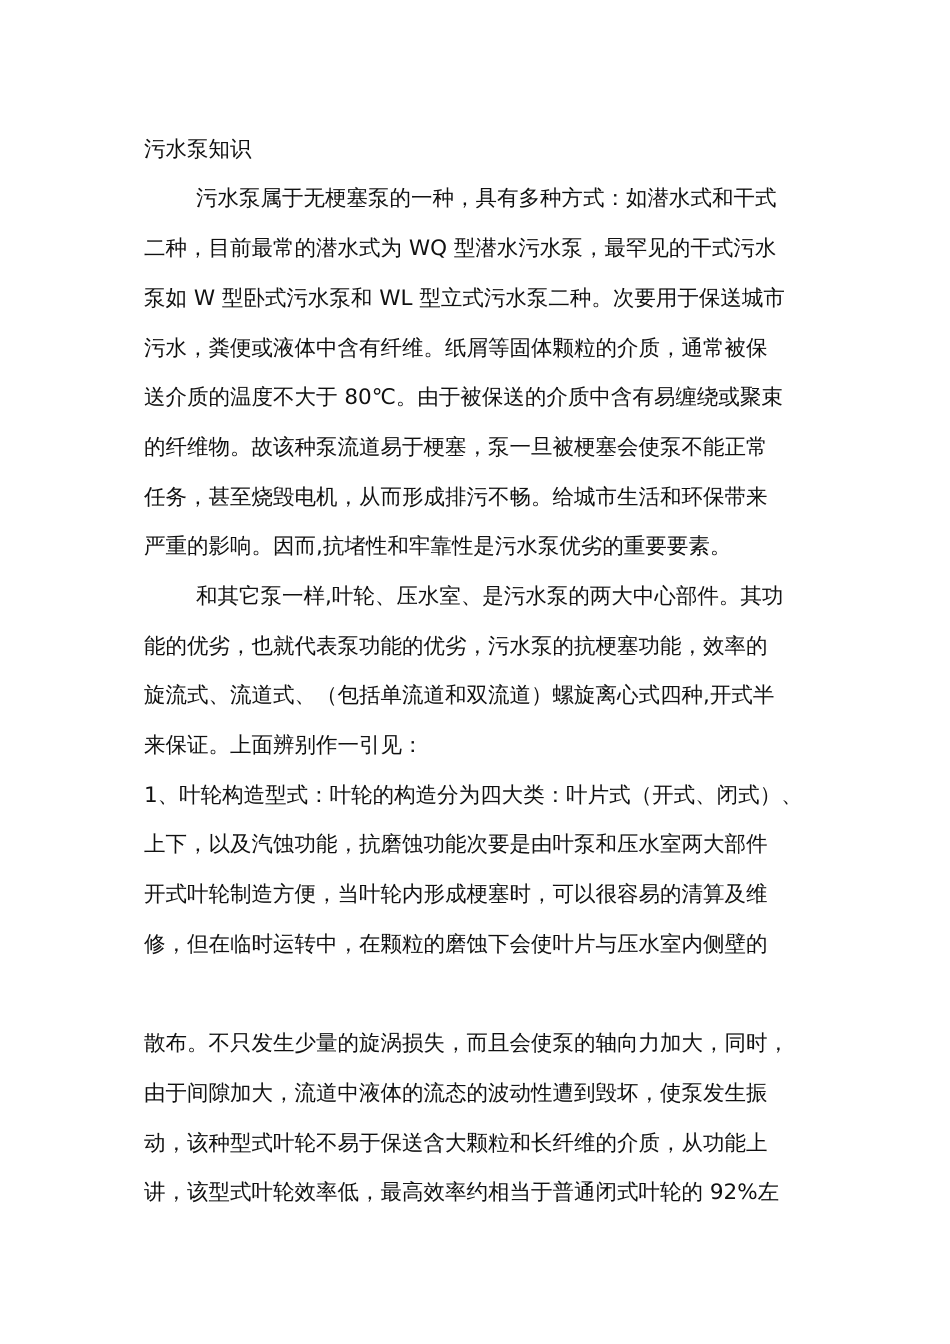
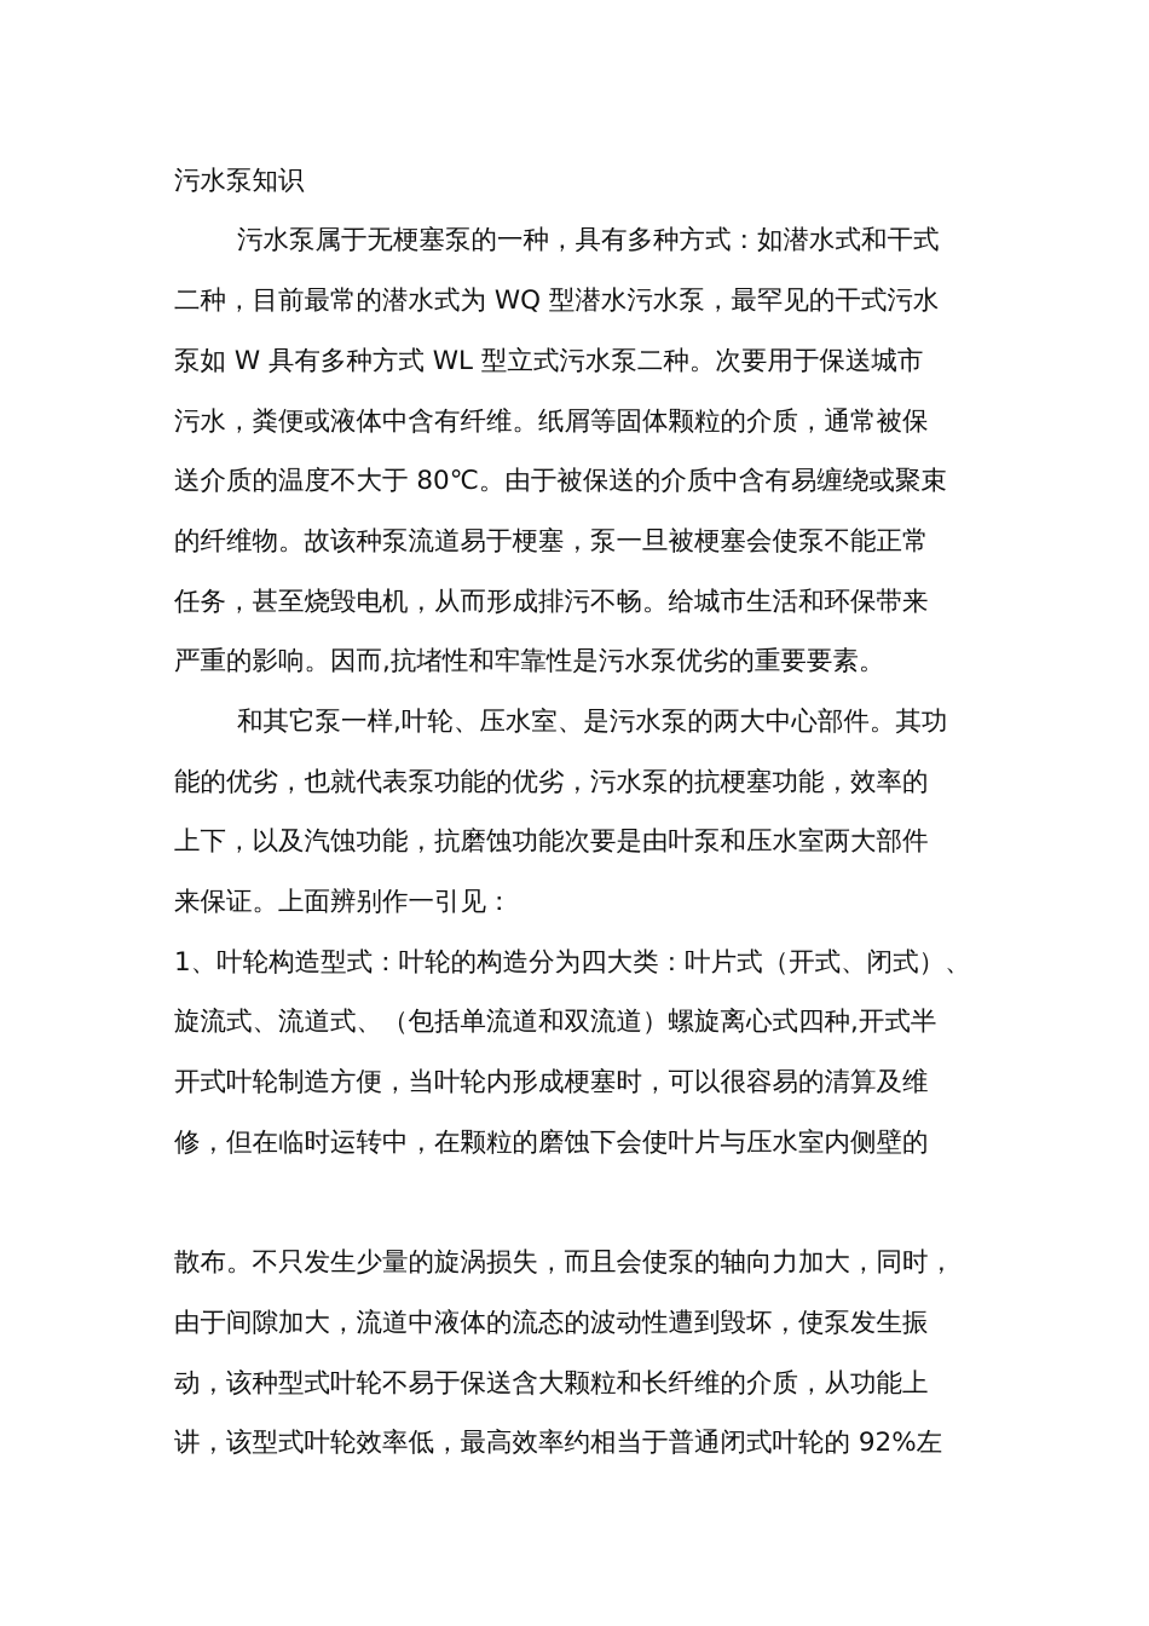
  污水泵知识
  污水泵属于无梗塞泵的一种，具有多种方式：如潜水式和干式
  二种，目前最常的潜水式为 WQ 型潜水污水泵，最罕见的干式污水
- 泵如 W 型卧式污水泵和 WL 型立式污水泵二种。次要用于保送城市
+ 泵如 W 具有多种方式 WL 型立式污水泵二种。次要用于保送城市
  污水，粪便或液体中含有纤维。纸屑等固体颗粒的介质，通常被保
  送介质的温度不大于 80℃。由于被保送的介质中含有易缠绕或聚束
  的纤维物。故该种泵流道易于梗塞，泵一旦被梗塞会使泵不能正常
  任务，甚至烧毁电机，从而形成排污不畅。给城市生活和环保带来
  严重的影响。因而,抗堵性和牢靠性是污水泵优劣的重要要素。
  和其它泵一样,叶轮、压水室、是污水泵的两大中心部件。其功
  能的优劣，也就代表泵功能的优劣，污水泵的抗梗塞功能，效率的
- 旋流式、流道式、（包括单流道和双流道）螺旋离心式四种,开式半
+ 上下，以及汽蚀功能，抗磨蚀功能次要是由叶泵和压水室两大部件
  来保证。上面辨别作一引见：
  1、叶轮构造型式：叶轮的构造分为四大类：叶片式（开式、闭式）、
- 上下，以及汽蚀功能，抗磨蚀功能次要是由叶泵和压水室两大部件
+ 旋流式、流道式、（包括单流道和双流道）螺旋离心式四种,开式半
  开式叶轮制造方便，当叶轮内形成梗塞时，可以很容易的清算及维
  修，但在临时运转中，在颗粒的磨蚀下会使叶片与压水室内侧壁的
  散布。不只发生少量的旋涡损失，而且会使泵的轴向力加大，同时，
  由于间隙加大，流道中液体的流态的波动性遭到毁坏，使泵发生振
  动，该种型式叶轮不易于保送含大颗粒和长纤维的介质，从功能上
  讲，该型式叶轮效率低，最高效率约相当于普通闭式叶轮的 92%左
